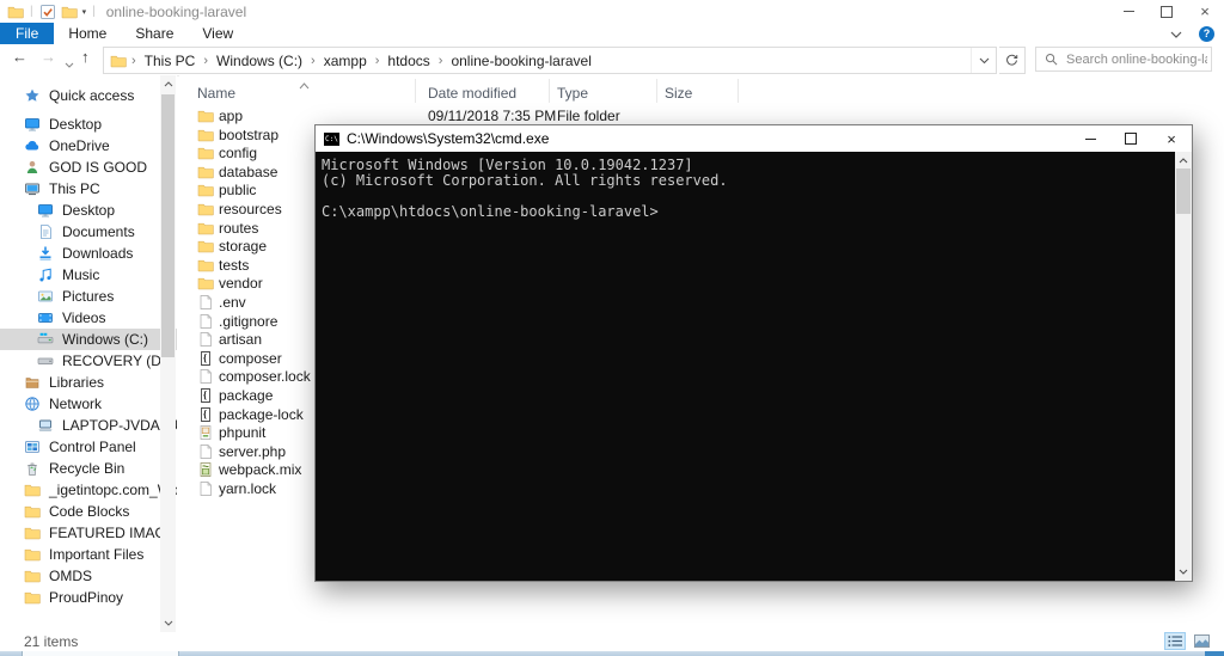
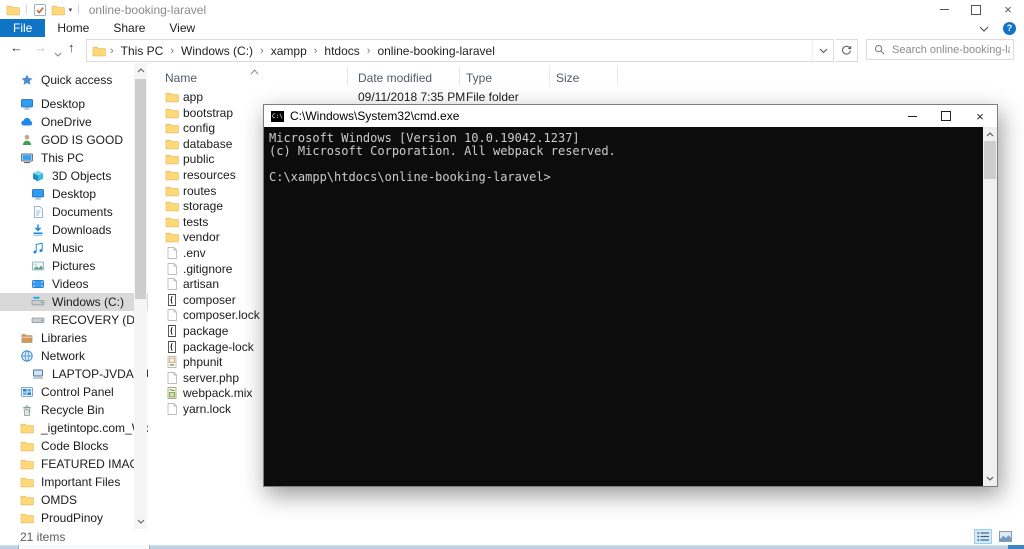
  |
  |
  online-booking-laravel
  ×
  File
  Home
  Share
  View
  ?
  ←
  →
  ↑
  ›
  This PC
  ›
  Windows (C:)
  ›
  xampp
  ›
  htdocs
  ›
  online-booking-laravel
  Search online-booking-l
  Quick access
  Desktop
  OneDrive
  GOD IS GOOD
  This PC
+ 3D Objects
  Desktop
  Documents
  Downloads
  Music
  Pictures
  Videos
  Windows (C:)
  RECOVERY (D
  Libraries
  Network
  LAPTOP-JVDA
  Control Panel
  Recycle Bin
  _igetintopc.com_
  Code Blocks
  Important Files
  OMDS
  ProudPinoy
  Name
  Date modified
  Type
  Size
  app
  09/11/2018 7:35 PM
  File folder
  bootstrap
  config
  database
  public
  resources
  routes
  storage
  tests
  vendor
  .env
  .gitignore
  artisan
  composer
  composer.lock
  package
  package-lock
  phpunit
  server.php
  webpack.mix
  yarn.lock
  C:\Windows\System32\cmd.exe
  ×
  Microsoft Windows [Version 10.0.19042.1237]
- (c) Microsoft Corporation. All rights reserved.
+ (c) Microsoft Corporation. All webpack reserved.
  C:\xampp\htdocs\online-booking-laravel>
  21 items
